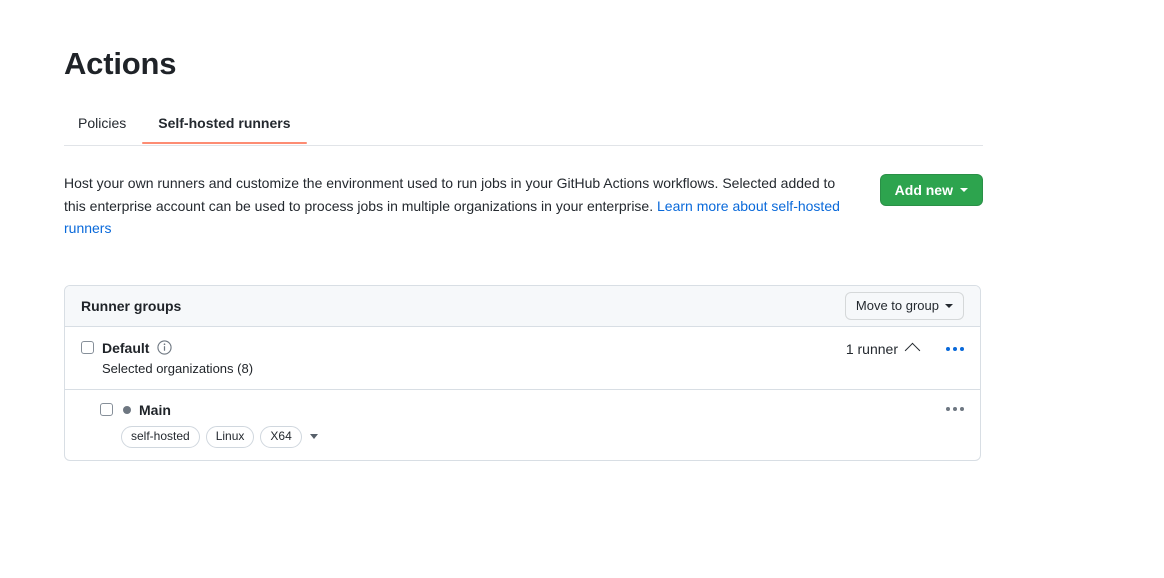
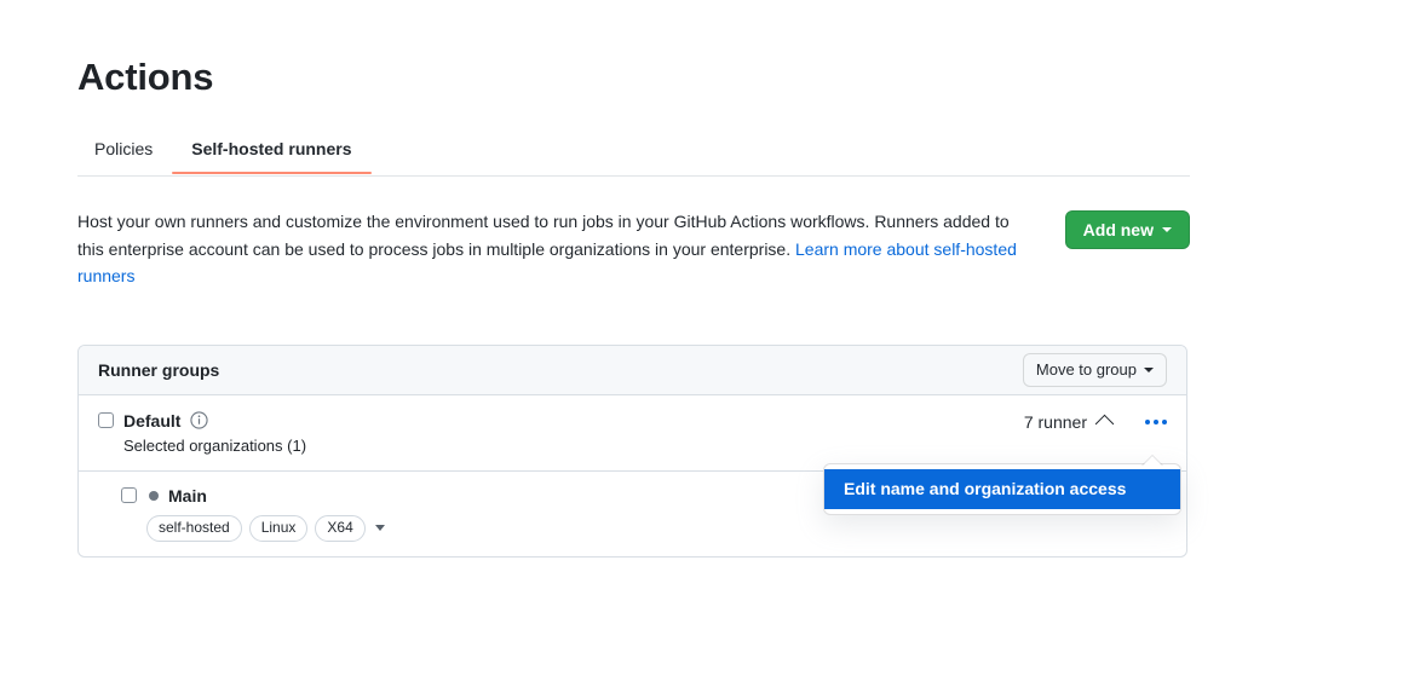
  Actions
  Policies
  Self-hosted runners
- Host your own runners and customize the environment used to run jobs in your GitHub Actions workflows. Selected added to this enterprise account can be used to process jobs in multiple organizations in your enterprise. Learn more about self-hosted runners
+ Host your own runners and customize the environment used to run jobs in your GitHub Actions workflows. Runners added to this enterprise account can be used to process jobs in multiple organizations in your enterprise. Learn more about self-hosted runners
  Add new
  Runner groups
  Move to group
  Default
- Selected organizations (8)
+ Selected organizations (1)
- 1 runner
+ 7 runner
  Main
  self-hosted
  Linux
  X64
+ Edit name and organization access
